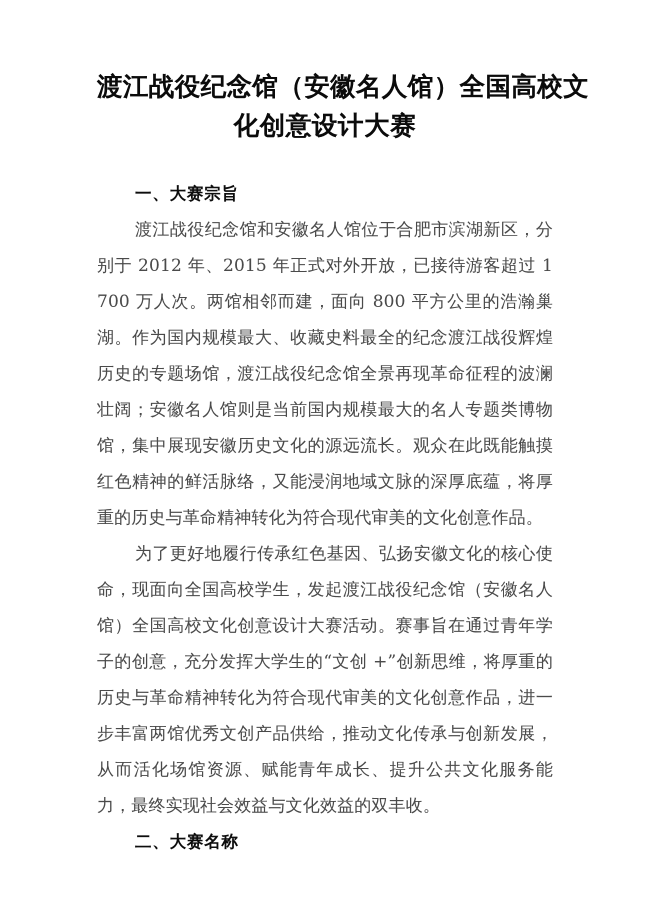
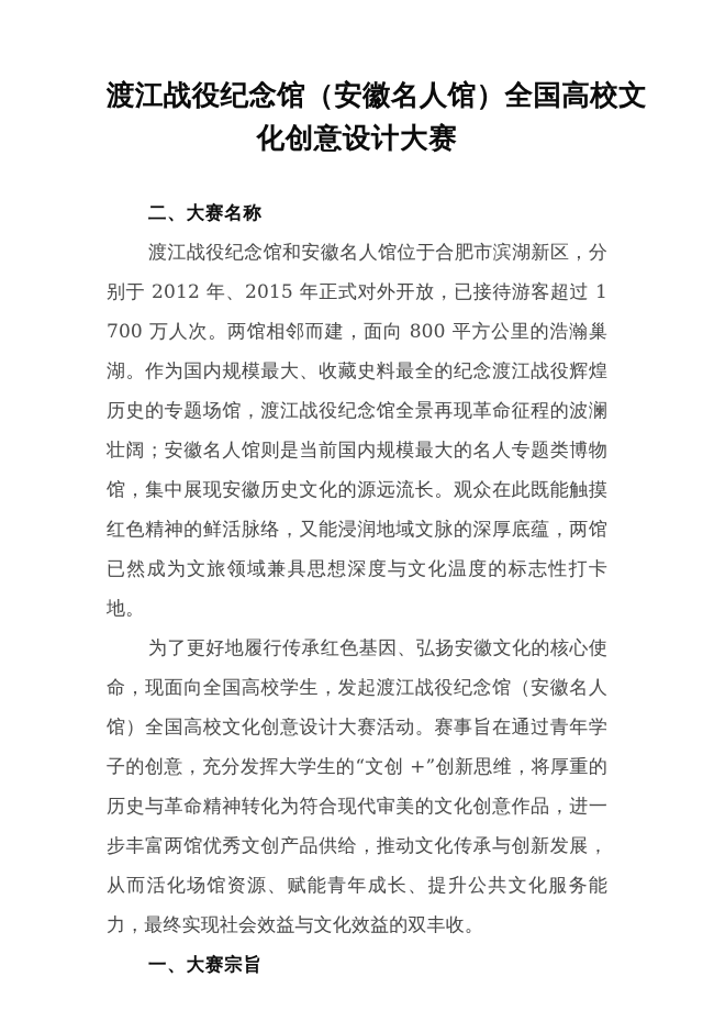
  渡江战役纪念馆（安徽名人馆）全国高校文
  化创意设计大赛
- 一、大赛宗旨
+ 二、大赛名称
- 渡江战役纪念馆和安徽名人馆位于合肥市滨湖新区，分别于 2012 年、2015 年正式对外开放，已接待游客超过 1700 万人次。两馆相邻而建，面向 800 平方公里的浩瀚巢湖。作为国内规模最大、收藏史料最全的纪念渡江战役辉煌历史的专题场馆，渡江战役纪念馆全景再现革命征程的波澜壮阔；安徽名人馆则是当前国内规模最大的名人专题类博物馆，集中展现安徽历史文化的源远流长。观众在此既能触摸红色精神的鲜活脉络，又能浸润地域文脉的深厚底蕴，将厚重的历史与革命精神转化为符合现代审美的文化创意作品。
+ 渡江战役纪念馆和安徽名人馆位于合肥市滨湖新区，分别于 2012 年、2015 年正式对外开放，已接待游客超过 1700 万人次。两馆相邻而建，面向 800 平方公里的浩瀚巢湖。作为国内规模最大、收藏史料最全的纪念渡江战役辉煌历史的专题场馆，渡江战役纪念馆全景再现革命征程的波澜壮阔；安徽名人馆则是当前国内规模最大的名人专题类博物馆，集中展现安徽历史文化的源远流长。观众在此既能触摸红色精神的鲜活脉络，又能浸润地域文脉的深厚底蕴，两馆已然成为文旅领域兼具思想深度与文化温度的标志性打卡地。
  为了更好地履行传承红色基因、弘扬安徽文化的核心使命，现面向全国高校学生，发起渡江战役纪念馆（安徽名人馆）全国高校文化创意设计大赛活动。赛事旨在通过青年学子的创意，充分发挥大学生的“文创 +”创新思维，将厚重的历史与革命精神转化为符合现代审美的文化创意作品，进一步丰富两馆优秀文创产品供给，推动文化传承与创新发展，从而活化场馆资源、赋能青年成长、提升公共文化服务能力，最终实现社会效益与文化效益的双丰收。
- 二、大赛名称
+ 一、大赛宗旨
